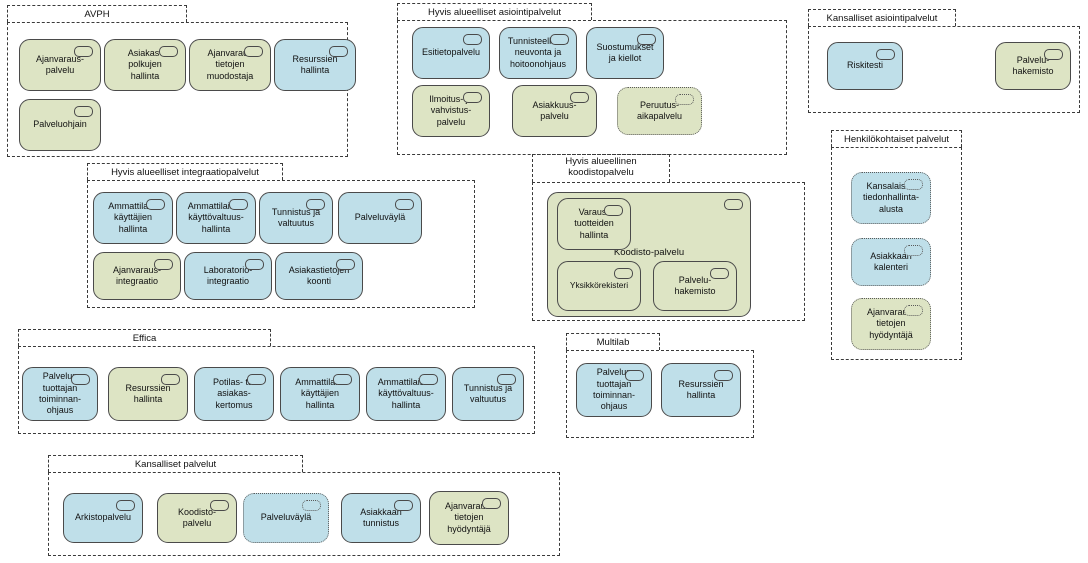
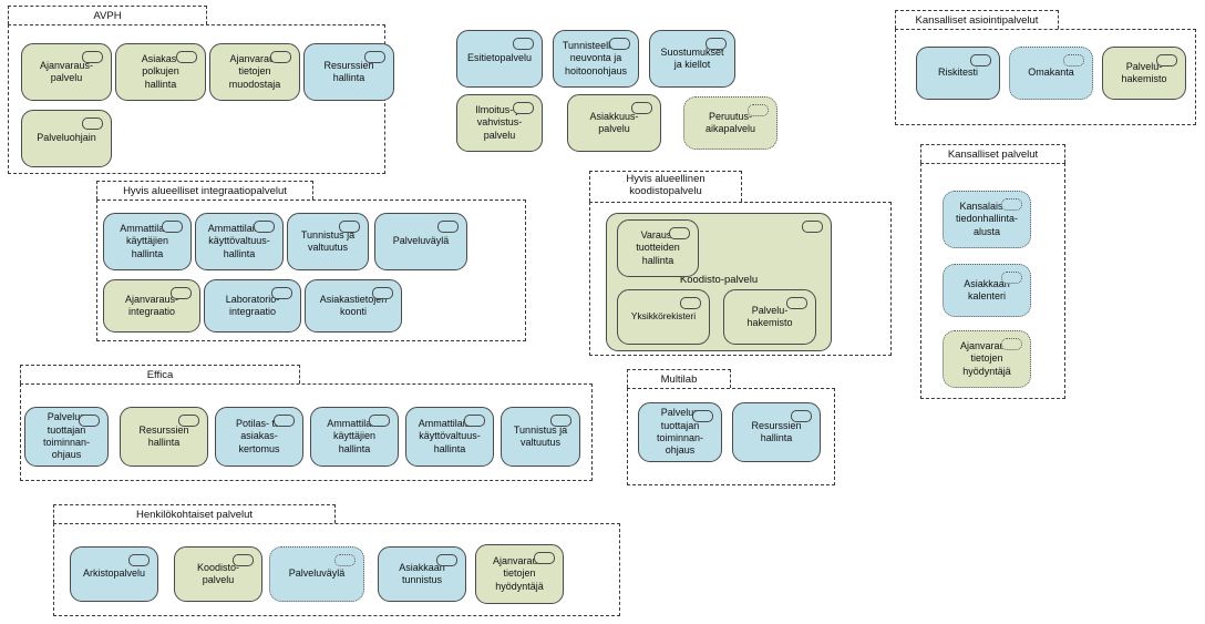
  AVPH
  Ajanvaraus-
  palvelu
  Asiakas
  polkujen
  hallinta
  Ajanvara
  tietojen
  muodostaja
  Resurssien
  hallinta
  Palveluohjain
- Hyvis alueelliset asiointipalvelut
  Esitietopalvelu
  neuvonta ja
  hoitoonohjaus
  Suostumukset
  ja kiellot
  Ilmoitus-
  vahvistus-
  palvelu
  Asiakkuus-
  palvelu
  Peruutus
  aikapalvelu
  Kansalliset asiointipalvelut
  Riskitesti
+ Omakanta
  Palvelu
  hakemisto
- Henkilökohtaiset palvelut
+ Kansalliset palvelut
  Kansalai
  tiedonhallinta-
  alusta
  Asiakkaa
  kalenteri
  Ajanvara
  tietojen
  hyödyntäjä
  Hyvis alueelliset integraatiopalvelut
  käyttäjien
  hallinta
  käyttövaltuus-
  hallinta
  Tunnistus ja
  valtuutus
  Palveluväylä
  Ajanvaraus
  integraatio
  Laboratorio
  integraatio
  Asiakastieto
  koonti
  Hyvis alueellinen
  koodistopalvelu
  Koodisto-palvelu
  Varau
  tuotteiden
  hallinta
  Yksikkörekisteri
  Palvelu-
  hakemisto
  Effica
  Palvelu
  tuottajan
  toiminnan-
  ohjaus
  Resurssien
  hallinta
  Potilas-
  asiakas-
  kertomus
  käyttäjien
  hallinta
  käyttövaltuus-
  hallinta
  Tunnistus ja
  valtuutus
  Multilab
  Palvelu
  tuottajan
  toiminnan-
  ohjaus
  Resurssien
  hallinta
- Kansalliset palvelut
+ Henkilökohtaiset palvelut
  Arkistopalvelu
  Koodisto-
  palvelu
  Palveluväylä
  Asiakkaan
  tunnistus
  Ajanvara
  tietojen
  hyödyntäjä
